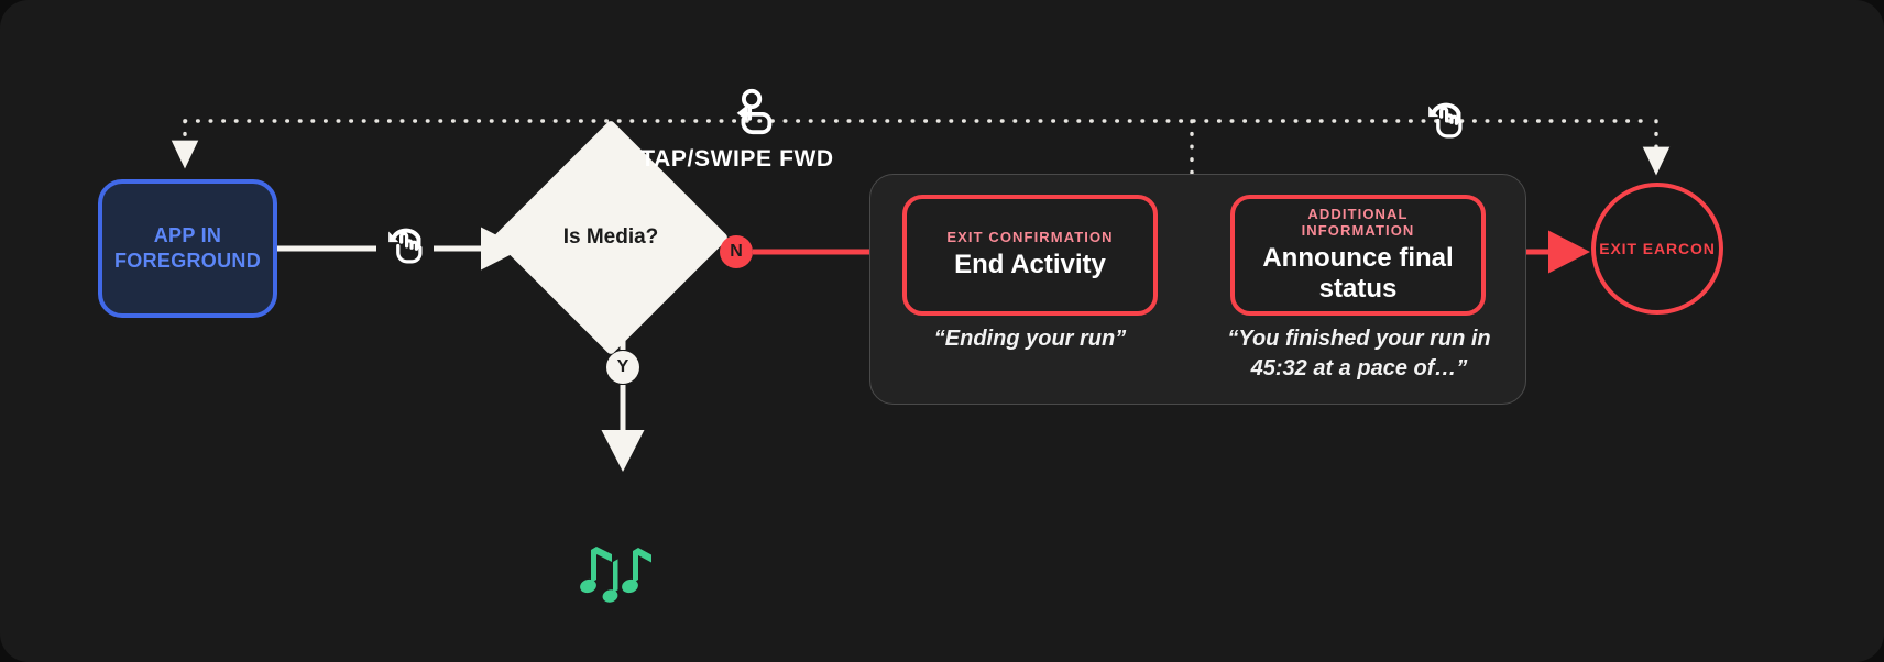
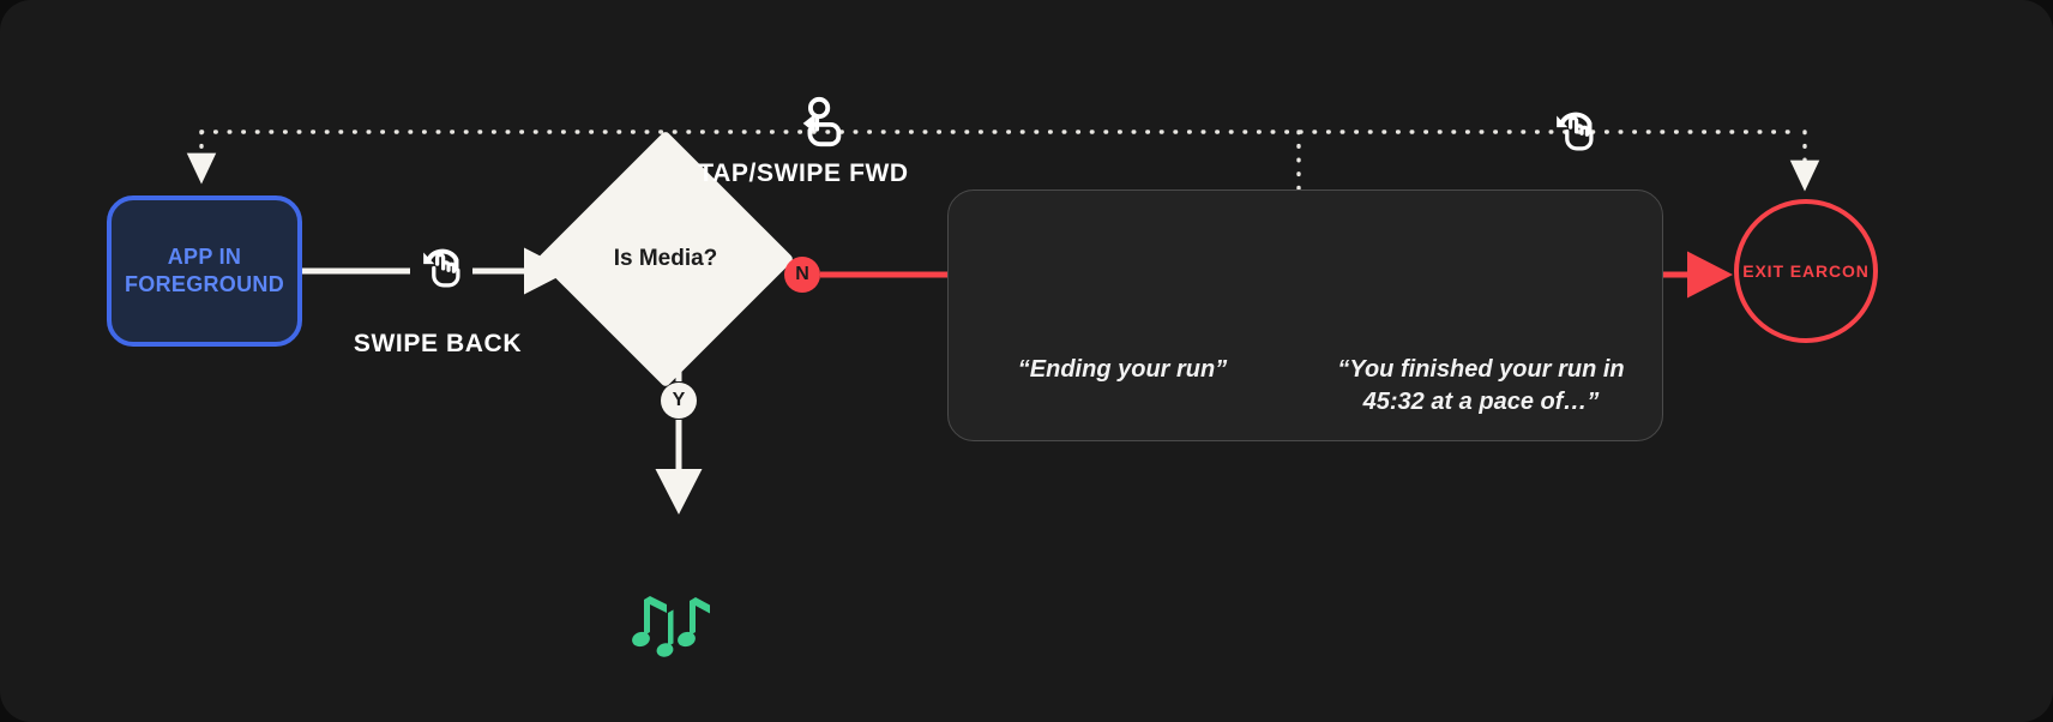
  APP IN FOREGROUND
  Is Media?
  N
  Y
- EXIT CONFIRMATION
- End Activity
  “Ending your run”
- ADDITIONAL INFORMATION
- Announce final status
  “You finished your run in 45:32 at a pace of…”
  EXIT EARCON
+ SWIPE BACK
  TAP/SWIPE FWD
